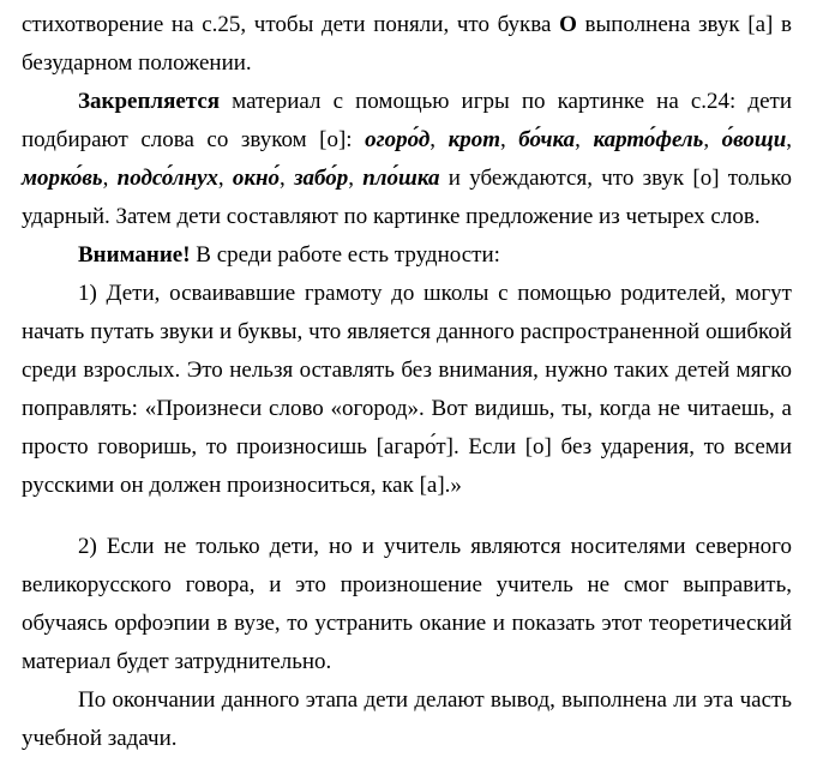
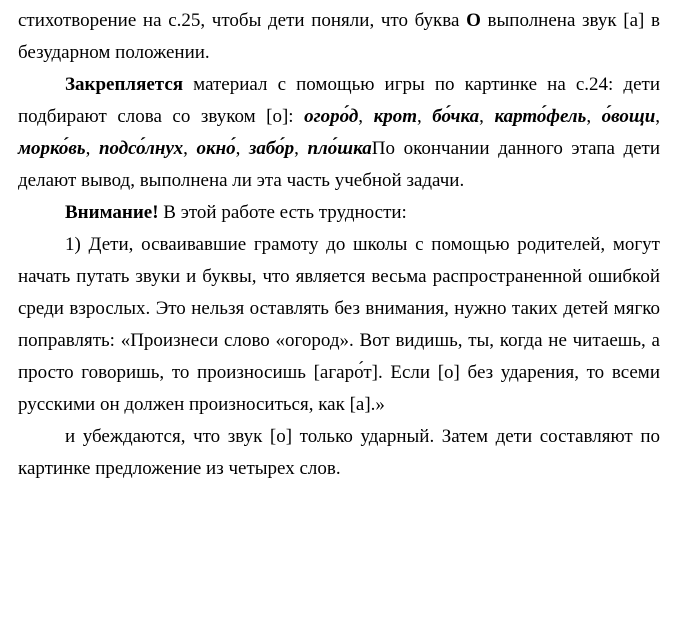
  стихотворение на с.25, чтобы дети поняли, что буква О выполнена звук [а] в безударном положении.
- Закрепляется материал с помощью игры по картинке на с.24: дети подбирают слова со звуком [о]: огоро́д, крот, бо́чка, карто́фель, о́вощи, морко́вь, подсо́лнух, окно́, забо́р, пло́шка и убеждаются, что звук [о] только ударный. Затем дети составляют по картинке предложение из четырех слов.
+ Закрепляется материал с помощью игры по картинке на с.24: дети подбирают слова со звуком [о]: огоро́д, крот, бо́чка, карто́фель, о́вощи, морко́вь, подсо́лнух, окно́, забо́р, пло́шкаПо окончании данного этапа дети делают вывод, выполнена ли эта часть учебной задачи.
- Внимание! В среди работе есть трудности:
+ Внимание! В этой работе есть трудности:
- 1) Дети, осваивавшие грамоту до школы с помощью родителей, могут начать путать звуки и буквы, что является данного распространенной ошибкой среди взрослых. Это нельзя оставлять без внимания, нужно таких детей мягко поправлять: «Произнеси слово «огород». Вот видишь, ты, когда не читаешь, а просто говоришь, то произносишь [агаро́т]. Если [о] без ударения, то всеми русскими он должен произноситься, как [а].»
+ 1) Дети, осваивавшие грамоту до школы с помощью родителей, могут начать путать звуки и буквы, что является весьма распространенной ошибкой среди взрослых. Это нельзя оставлять без внимания, нужно таких детей мягко поправлять: «Произнеси слово «огород». Вот видишь, ты, когда не читаешь, а просто говоришь, то произносишь [агаро́т]. Если [о] без ударения, то всеми русскими он должен произноситься, как [а].»
- 2) Если не только дети, но и учитель являются носителями северного великорусского говора, и это произношение учитель не смог выправить, обучаясь орфоэпии в вузе, то устранить окание и показать этот теоретический материал будет затруднительно.
- По окончании данного этапа дети делают вывод, выполнена ли эта часть учебной задачи.
+ и убеждаются, что звук [о] только ударный. Затем дети составляют по картинке предложение из четырех слов.
